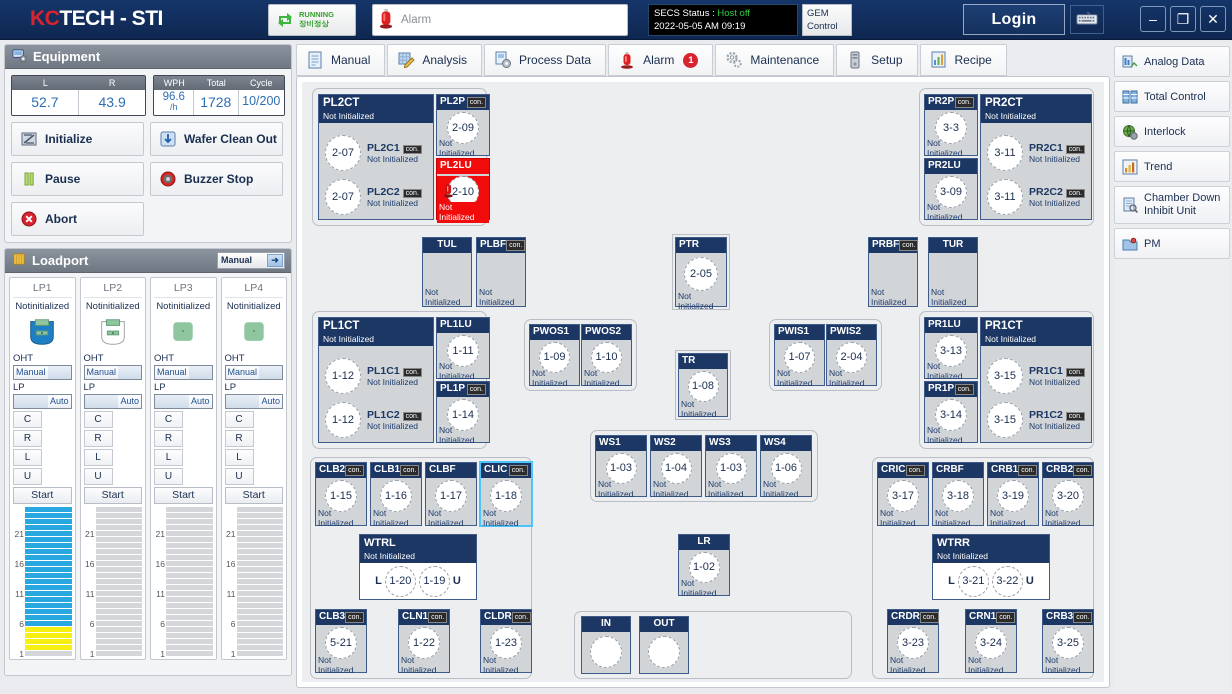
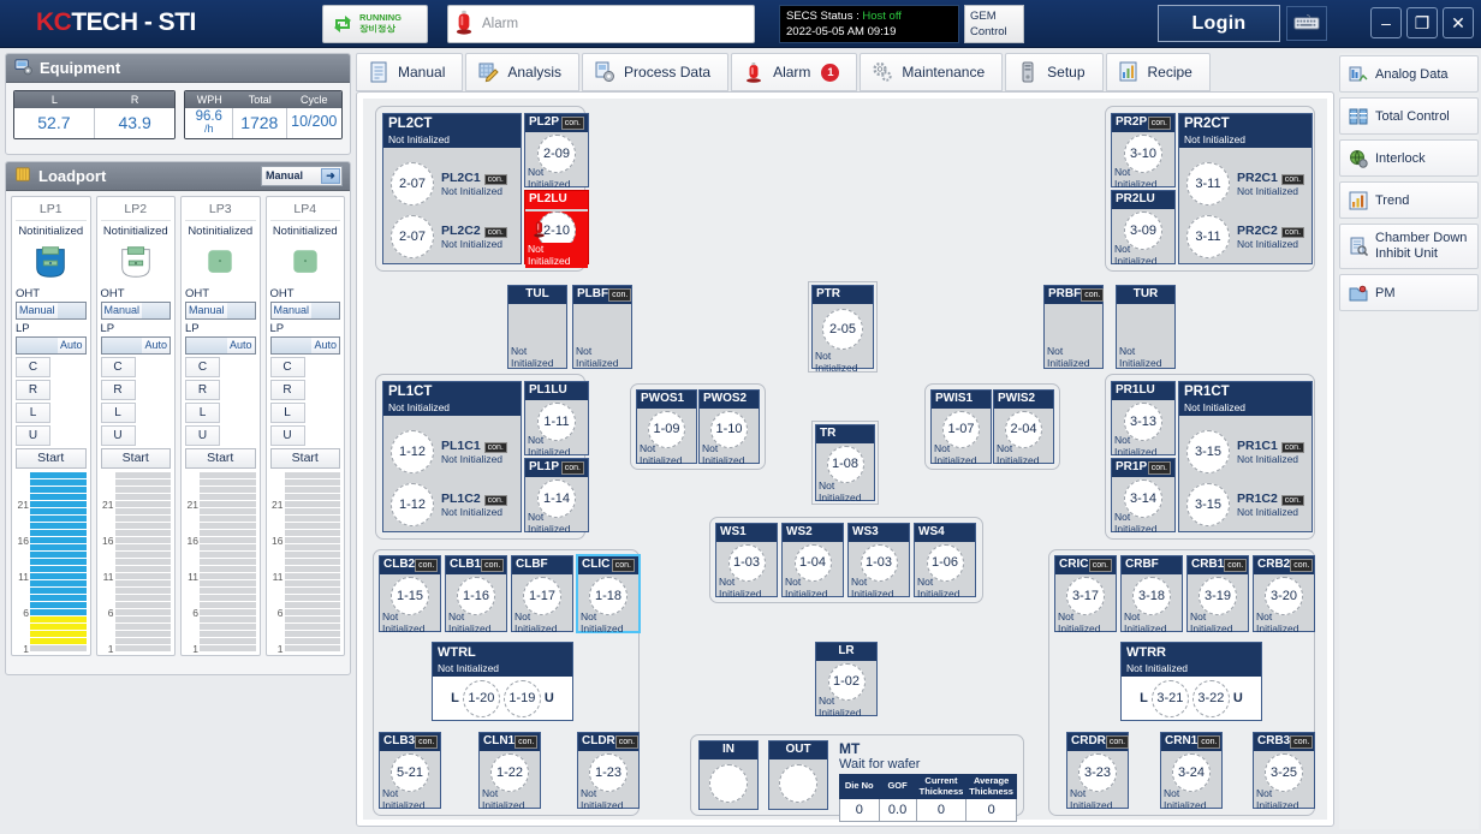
  KCTECH - STI
  RUNNING
  장비정상
  Alarm
  SECS Status : Host off
  2022-05-05 AM 09:19
  GEM
  Control
  Login
  –
  ❐
  ✕
  Equipment
  L
  R
  52.7
  43.9
  WPH
  Total
  Cycle
  96.6
  /h
  1728
  10/200
- Initialize
- Wafer Clean Out
- Pause
- Buzzer Stop
- Abort
  Loadport
  Manual
  ➜
  LP1
  Notinitialized
  OHT
  Manual
  LP
  Auto
  C
  R
  L
  U
  Start
  1
  6
  11
  16
  21
  LP2
  Notinitialized
  OHT
  Manual
  LP
  Auto
  C
  R
  L
  U
  Start
  1
  6
  11
  16
  21
  LP3
  Notinitialized
  OHT
  Manual
  LP
  Auto
  C
  R
  L
  U
  Start
  1
  6
  11
  16
  21
  LP4
  Notinitialized
  OHT
  Manual
  LP
  Auto
  C
  R
  L
  U
  Start
  1
  6
  11
  16
  21
  Manual
  Analysis
  Process Data
  Alarm
  1
  Maintenance
  Setup
  Recipe
  Analog Data
  Total Control
  Interlock
  Trend
  Chamber Down
  Inhibit Unit
  PM
  PL2CT
  Not Initialized
  2-07
  Not Initialized
  2-07
  Not Initialized
  PL2P
  2-09
  Not Initialized
  PL2LU
  2-10
  Not Initialized
  PR2P
- 3-3
+ 3-10
  Not Initialized
  PR2LU
  3-09
  Not Initialized
  PR2CT
  Not Initialized
  3-11
  Not Initialized
  3-11
  Not Initialized
  TUL
  Not Initialized
  PLBF
  Not Initialized
  PTR
  2-05
  Not Initialized
  PRBF
  Not Initialized
  TUR
  Not Initialized
  PL1CT
  Not Initialized
  1-12
  Not Initialized
  1-12
  Not Initialized
  PL1LU
  1-11
  Not Initialized
  PL1P
  1-14
  Not Initialized
  PWOS1
  1-09
  Not Initialized
  PWOS2
  1-10
  Not Initialized
  TR
  1-08
  Not Initialized
  PWIS1
  1-07
  Not Initialized
  PWIS2
  2-04
  Not Initialized
  PR1LU
  3-13
  Not Initialized
  PR1P
  3-14
  Not Initialized
  PR1CT
  Not Initialized
  3-15
  Not Initialized
  3-15
  Not Initialized
  CLB2
  1-15
  Not Initialized
  CLB1
  1-16
  Not Initialized
  CLBF
  1-17
  Not Initialized
  CLIC
  1-18
  Not Initialized
  WTRL
  Not Initialized
  L
  1-20
  1-19
  U
  CLB3
  5-21
  Not Initialized
  CLN1
  1-22
  Not Initialized
  CLDR
  1-23
  Not Initialized
  WS1
  1-03
  Not Initialized
  WS2
  1-04
  Not Initialized
  WS3
  1-03
  Not Initialized
  WS4
  1-06
  Not Initialized
  LR
  1-02
  Not Initialized
  IN
  OUT
+ MT
+ Wait for wafer
+ Die No	GOF	Current Thickness	Average Thickness
+ 0	0.0	0	0
  CRIC
  3-17
  Not Initialized
  CRBF
  3-18
  Not Initialized
  CRB1
  3-19
  Not Initialized
  CRB2
  3-20
  Not Initialized
  WTRR
  Not Initialized
  L
  3-21
  3-22
  U
  CRDR
  3-23
  Not Initialized
  CRN1
  3-24
  Not Initialized
  CRB3
  3-25
  Not Initialized
